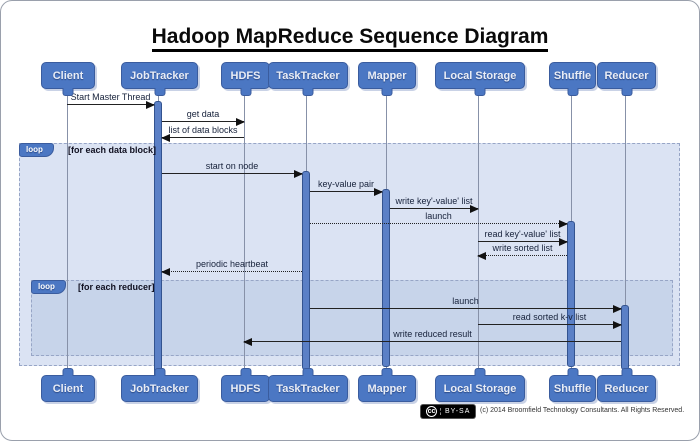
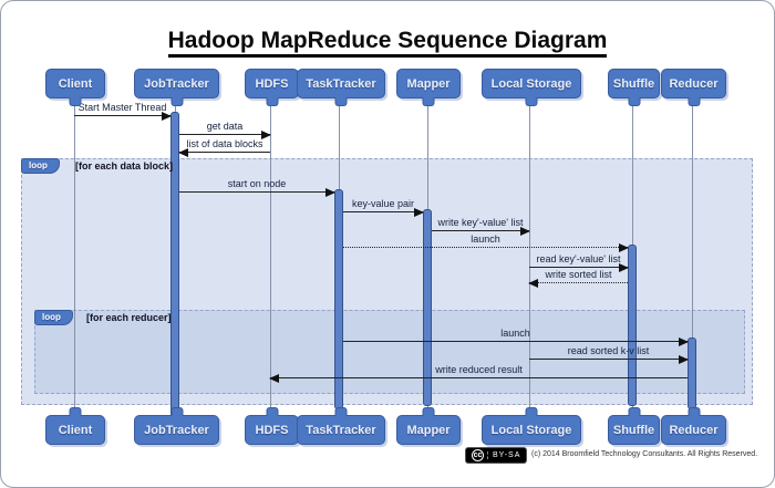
  Hadoop MapReduce Sequence Diagram
  loop
  [for each data block]
  loop
  [for each reducer]
  Start Master Thread
  get data
  list of data blocks
  start on node
  key-value pair
  write key'-value' list
  launch
  read key'-value' list
  write sorted list
- periodic heartbeat
  launch
  read sorted k-v list
  write reduced result
  Client
  JobTracker
  HDFS
  TaskTracker
  Mapper
  Local Storage
  Shuffle
  Reducer
  Client
  JobTracker
  HDFS
  TaskTracker
  Mapper
  Local Storage
  Shuffle
  Reducer
